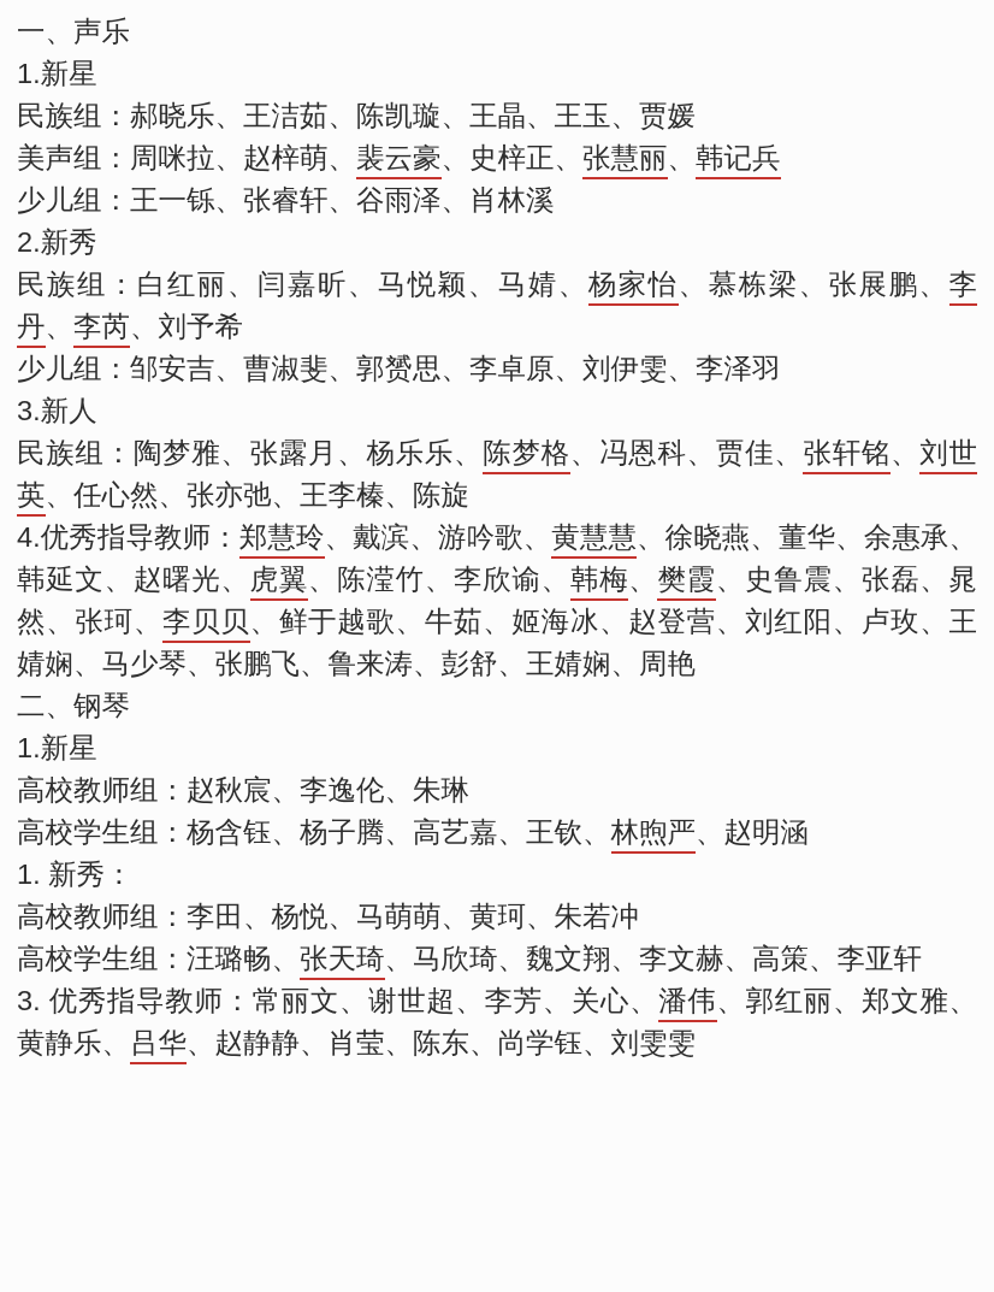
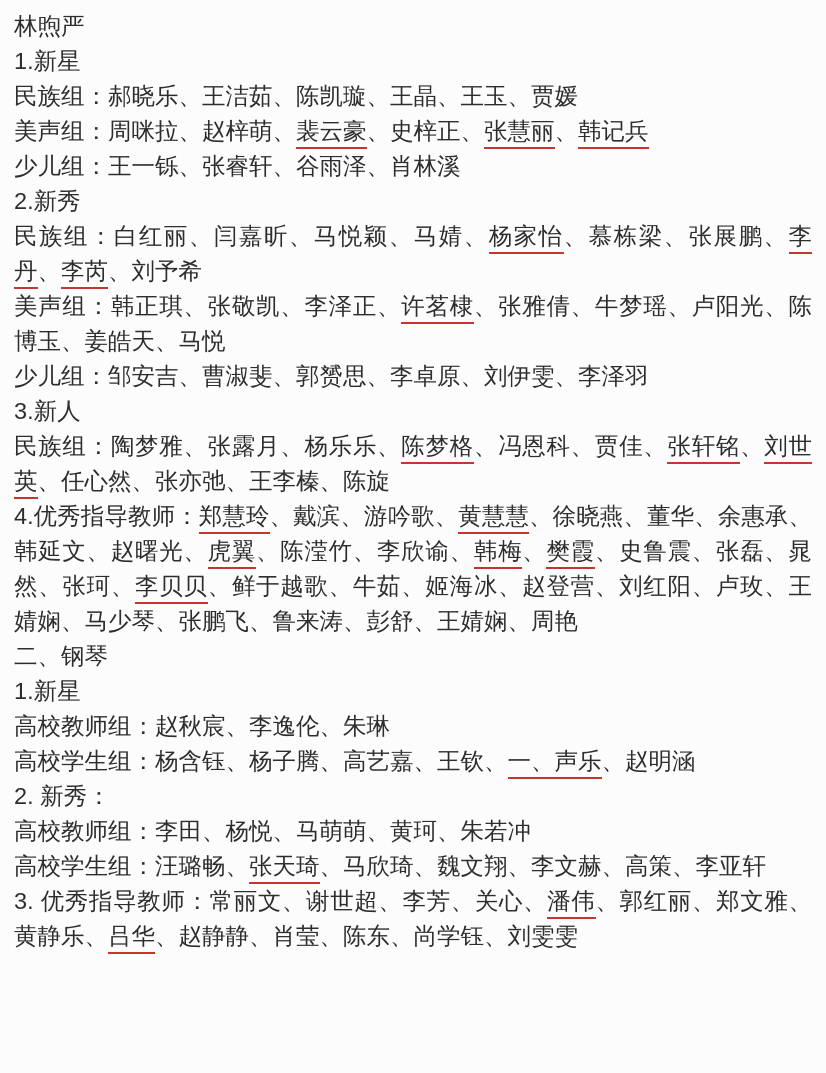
- 一、声乐
+ 林煦严
  1.新星
  民族组：郝晓乐、王洁茹、陈凯璇、王晶、王玉、贾媛
  美声组：周咪拉、赵梓萌、裴云豪、史梓正、张慧丽、韩记兵
  少儿组：王一铄、张睿轩、谷雨泽、肖林溪
  2.新秀
  民族组：白红丽、闫嘉昕、马悦颖、马婧、杨家怡、慕栋梁、张展鹏、李丹、李芮、刘予希
+ 美声组：韩正琪、张敬凯、李泽正、许茗棣、张雅倩、牛梦瑶、卢阳光、陈博玉、姜皓天、马悦
  少儿组：邹安吉、曹淑斐、郭赟思、李卓原、刘伊雯、李泽羽
  3.新人
  民族组：陶梦雅、张露月、杨乐乐、陈梦格、冯恩科、贾佳、张轩铭、刘世英、任心然、张亦弛、王李榛、陈旋
  4.优秀指导教师：郑慧玲、戴滨、游吟歌、黄慧慧、徐晓燕、董华、余惠承、韩延文、赵曙光、虎翼、陈滢竹、李欣谕、韩梅、樊霞、史鲁震、张磊、晁然、张珂、李贝贝、鲜于越歌、牛茹、姬海冰、赵登营、刘红阳、卢玫、王婧娴、马少琴、张鹏飞、鲁来涛、彭舒、王婧娴、周艳
  二、钢琴
  1.新星
  高校教师组：赵秋宸、李逸伦、朱琳
- 高校学生组：杨含钰、杨子腾、高艺嘉、王钦、林煦严、赵明涵
+ 高校学生组：杨含钰、杨子腾、高艺嘉、王钦、一、声乐、赵明涵
- 1. 新秀：
+ 2. 新秀：
  高校教师组：李田、杨悦、马萌萌、黄珂、朱若冲
  高校学生组：汪璐畅、张天琦、马欣琦、魏文翔、李文赫、高策、李亚轩
  3. 优秀指导教师：常丽文、谢世超、李芳、关心、潘伟、郭红丽、郑文雅、黄静乐、吕华、赵静静、肖莹、陈东、尚学钰、刘雯雯
